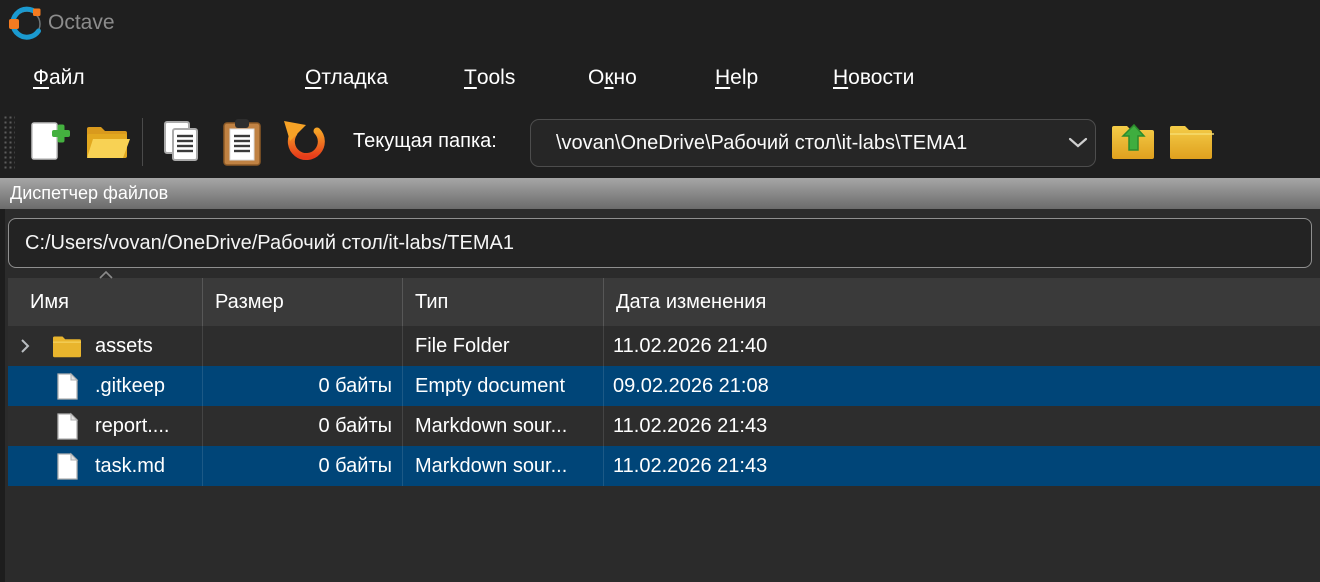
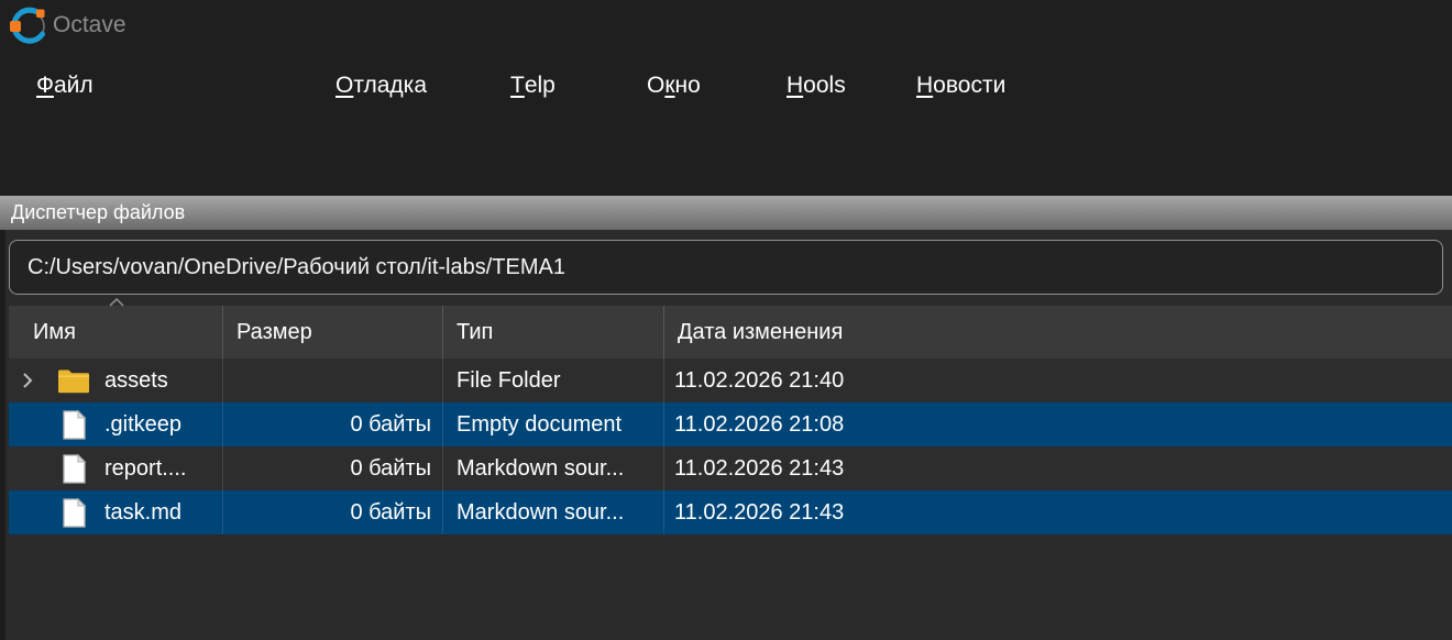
  Octave
  Ф
  айл
  О
  тладка
  T
- ools
+ elp
  О
  к
  но
  H
- elp
+ ools
  Н
  овости
- Текущая папка:
- \vovan\OneDrive\Рабочий стол\it-labs\ТЕМА1
  Диспетчер файлов
  C:/Users/vovan/OneDrive/Рабочий стол/it-labs/ТЕМА1
  Имя
  Размер
  Тип
  Дата изменения
  assets
  File Folder
  11.02.2026 21:40
  .gitkeep
  0 байты
  Empty document
- 09.02.2026 21:08
+ 11.02.2026 21:08
  report....
  0 байты
  Markdown sour...
  11.02.2026 21:43
  task.md
  0 байты
  Markdown sour...
  11.02.2026 21:43
